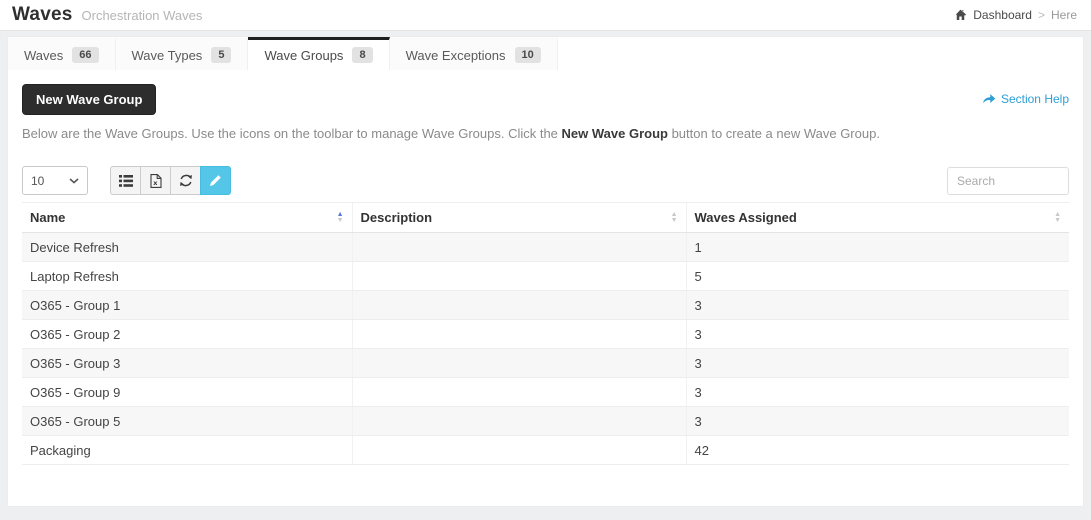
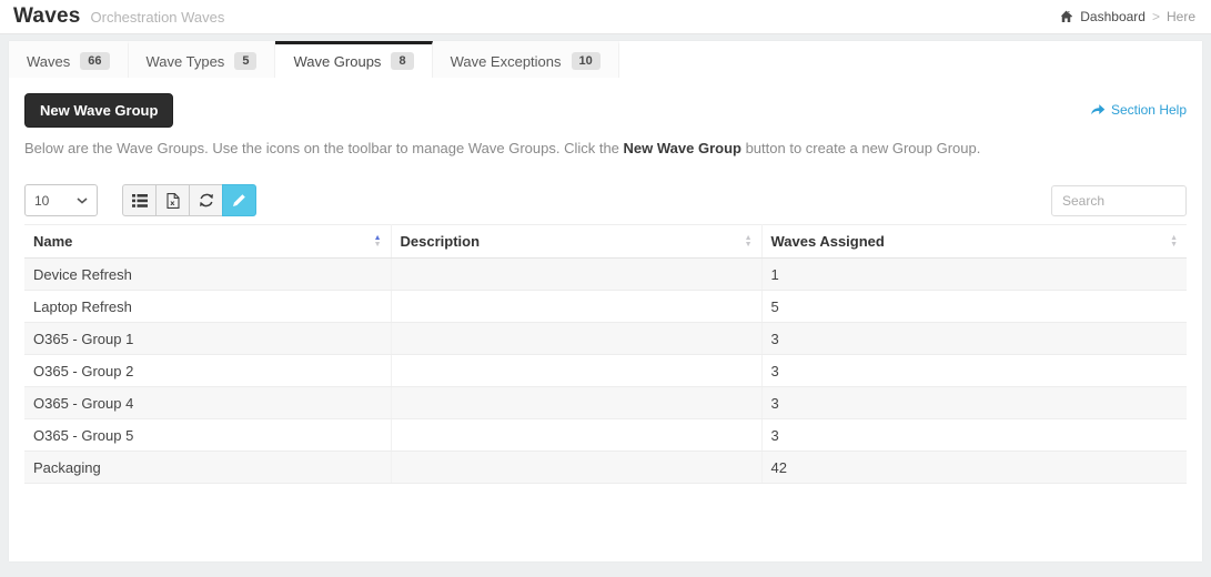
  Waves
  Orchestration Waves
  Dashboard
  >
  Here
  Waves
  66
  Wave Types
  5
  Wave Groups
  8
  Wave Exceptions
  10
  New Wave Group
  Section Help
- Below are the Wave Groups. Use the icons on the toolbar to manage Wave Groups. Click the New Wave Group button to create a new Wave Group.
+ Below are the Wave Groups. Use the icons on the toolbar to manage Wave Groups. Click the New Wave Group button to create a new Group Group.
  10
  x
  Search
  Name	Description	Waves Assigned
  Device Refresh		1
  Laptop Refresh		5
  O365 - Group 1		3
  O365 - Group 2		3
- O365 - Group 3		3
- O365 - Group 9		3
+ O365 - Group 4		3
  O365 - Group 5		3
  Packaging		42
